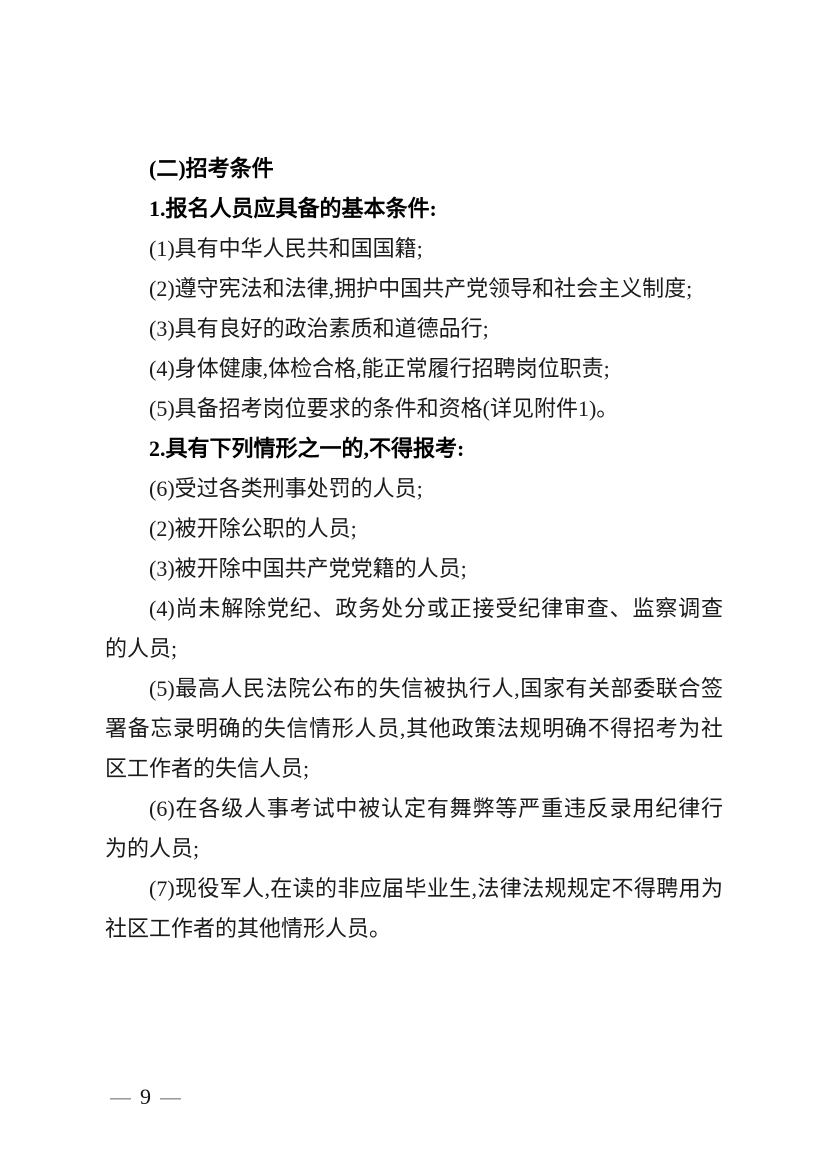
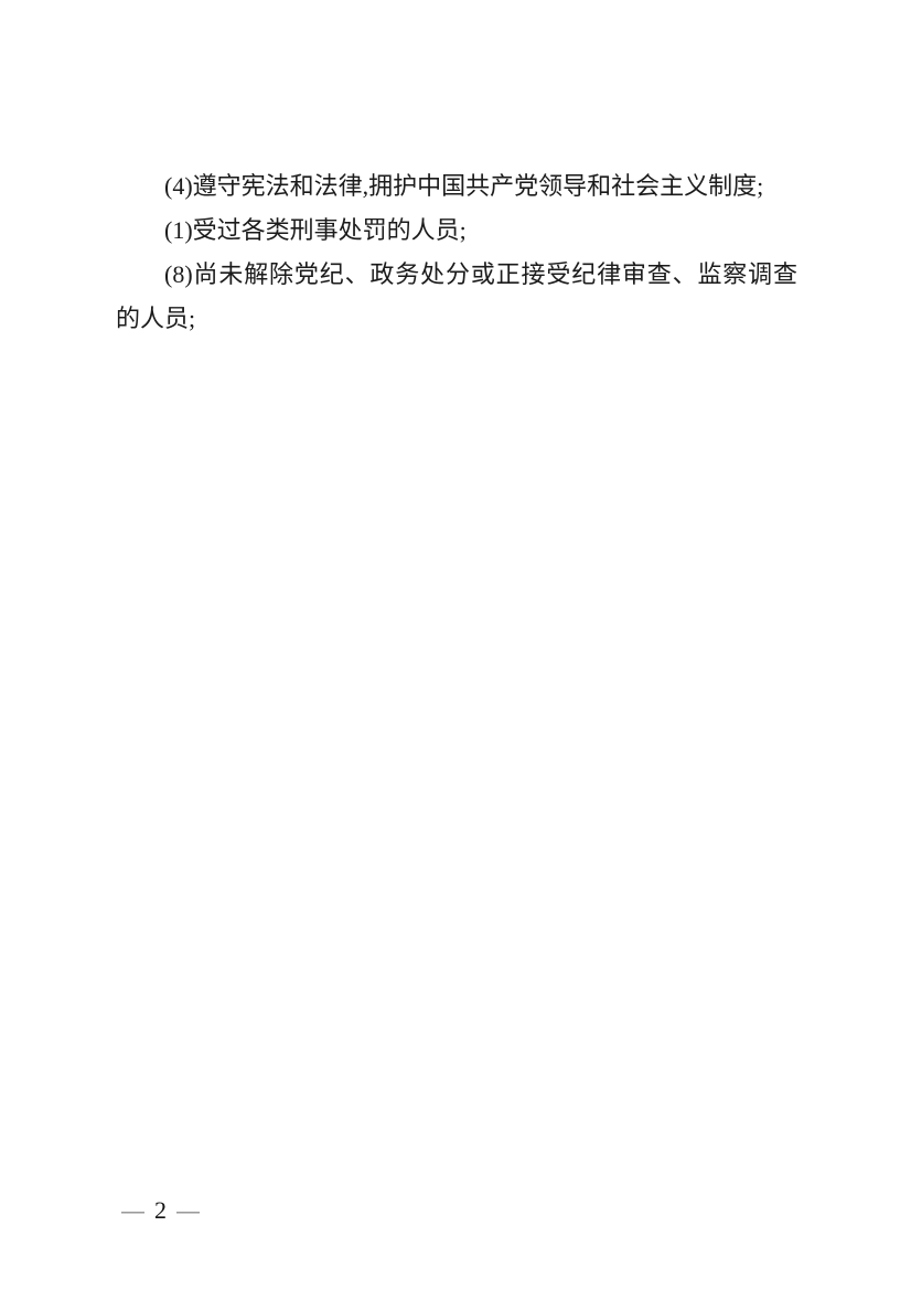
- (二)招考条件
- 1.报名人员应具备的基本条件:
- (1)具有中华人民共和国国籍;
- (2)遵守宪法和法律,拥护中国共产党领导和社会主义制度;
+ (4)遵守宪法和法律,拥护中国共产党领导和社会主义制度;
- (3)具有良好的政治素质和道德品行;
- (4)身体健康,体检合格,能正常履行招聘岗位职责;
- (5)具备招考岗位要求的条件和资格(详见附件1)。
- 2.具有下列情形之一的,不得报考:
- (6)受过各类刑事处罚的人员;
+ (1)受过各类刑事处罚的人员;
- (2)被开除公职的人员;
- (3)被开除中国共产党党籍的人员;
- (4)尚未解除党纪、政务处分或正接受纪律审查、监察调查的人员;
+ (8)尚未解除党纪、政务处分或正接受纪律审查、监察调查的人员;
- (5)最高人民法院公布的失信被执行人,国家有关部委联合签署备忘录明确的失信情形人员,其他政策法规明确不得招考为社区工作者的失信人员;
- (6)在各级人事考试中被认定有舞弊等严重违反录用纪律行为的人员;
- (7)现役军人,在读的非应届毕业生,法律法规规定不得聘用为社区工作者的其他情形人员。
  —
- 9
+ 2
  —
